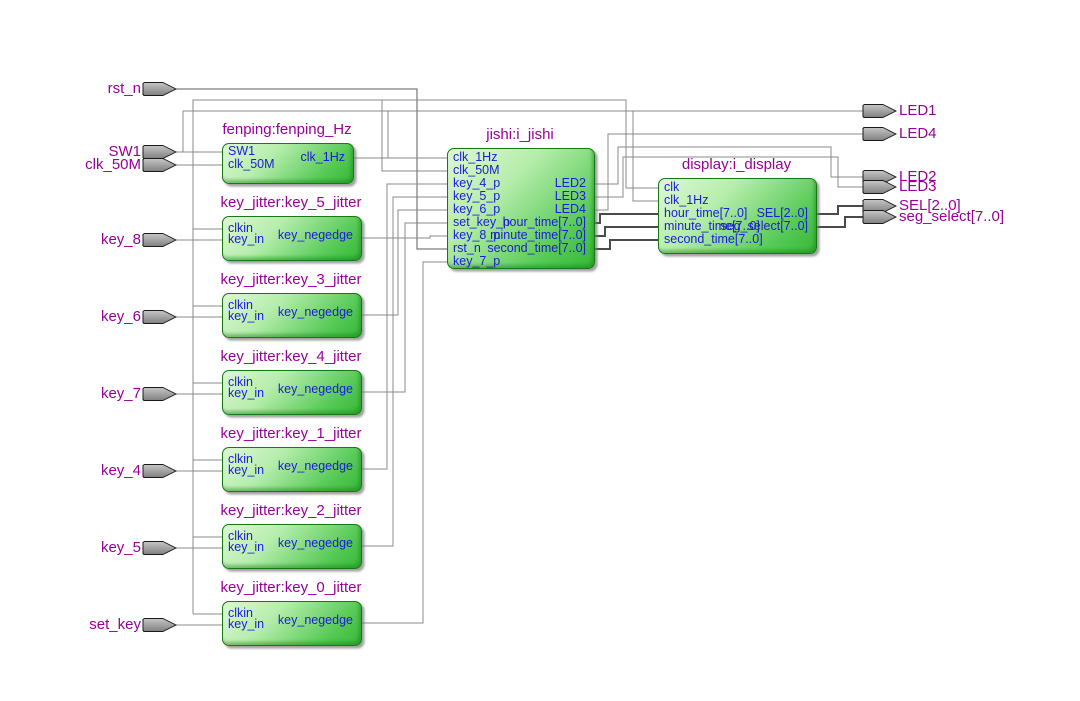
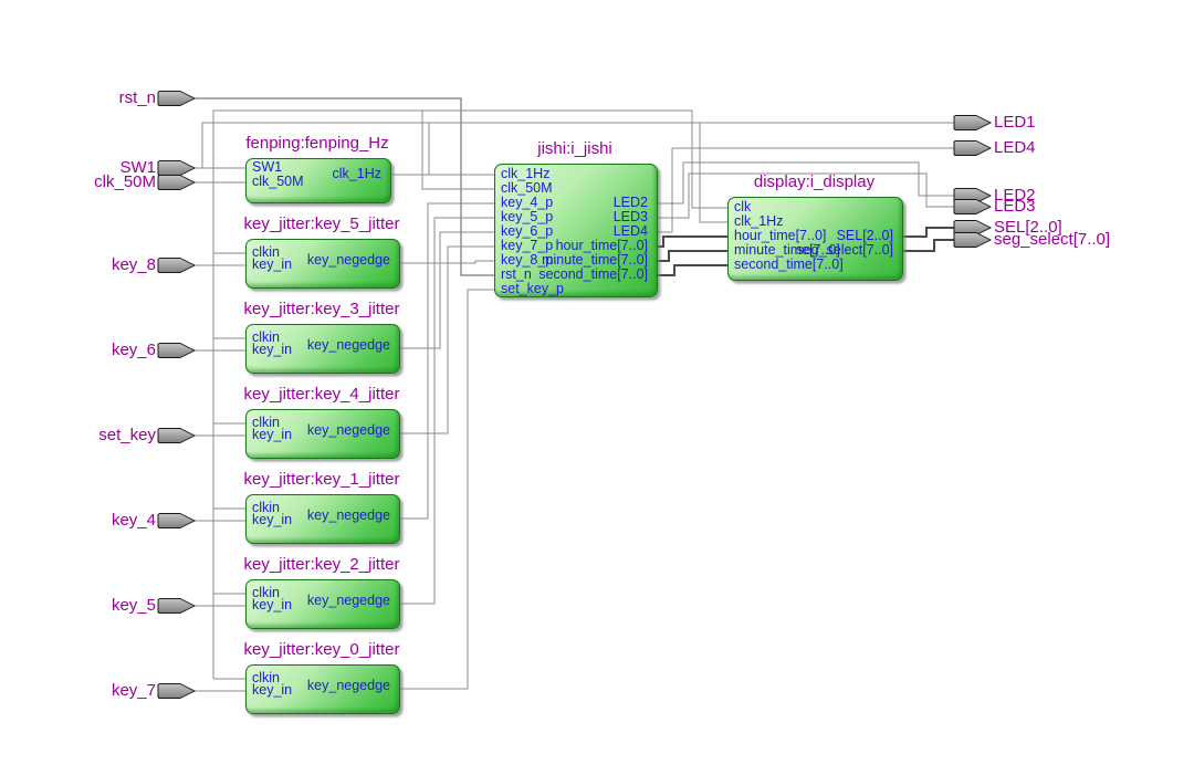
  rst_n
  SW1
  clk_50M
  key_8
  key_6
- key_7
+ set_key
  key_4
  key_5
- set_key
+ key_7
  LED1
  LED4
  LED2
  LED3
  SEL[2..0]
  seg_select[7..0]
  fenping:fenping_Hz
  SW1
  clk_50M
  clk_1Hz
  key_jitter:key_5_jitter
  clkin
  key_in
  key_negedge
  key_jitter:key_3_jitter
  clkin
  key_in
  key_negedge
  key_jitter:key_4_jitter
  clkin
  key_in
  key_negedge
  key_jitter:key_1_jitter
  clkin
  key_in
  key_negedge
  key_jitter:key_2_jitter
  clkin
  key_in
  key_negedge
  key_jitter:key_0_jitter
  clkin
  key_in
  key_negedge
  jishi:i_jishi
  clk_1Hz
  clk_50M
  key_4_p
  key_5_p
  key_6_p
- set_key_p
+ key_7_p
  key_8_p
  rst_n
- key_7_p
+ set_key_p
  LED2
  LED3
  LED4
  hour_time[7..0]
  minute_time[7..0]
  second_time[7..0]
  display:i_display
  clk
  clk_1Hz
  hour_time[7..0]
  minute_time[7..0]
  second_time[7..0]
  SEL[2..0]
  seg_select[7..0]
